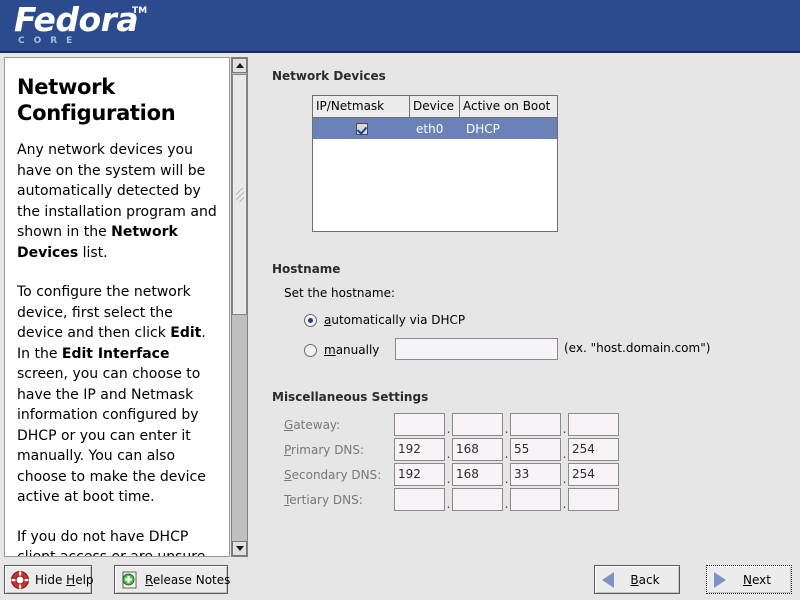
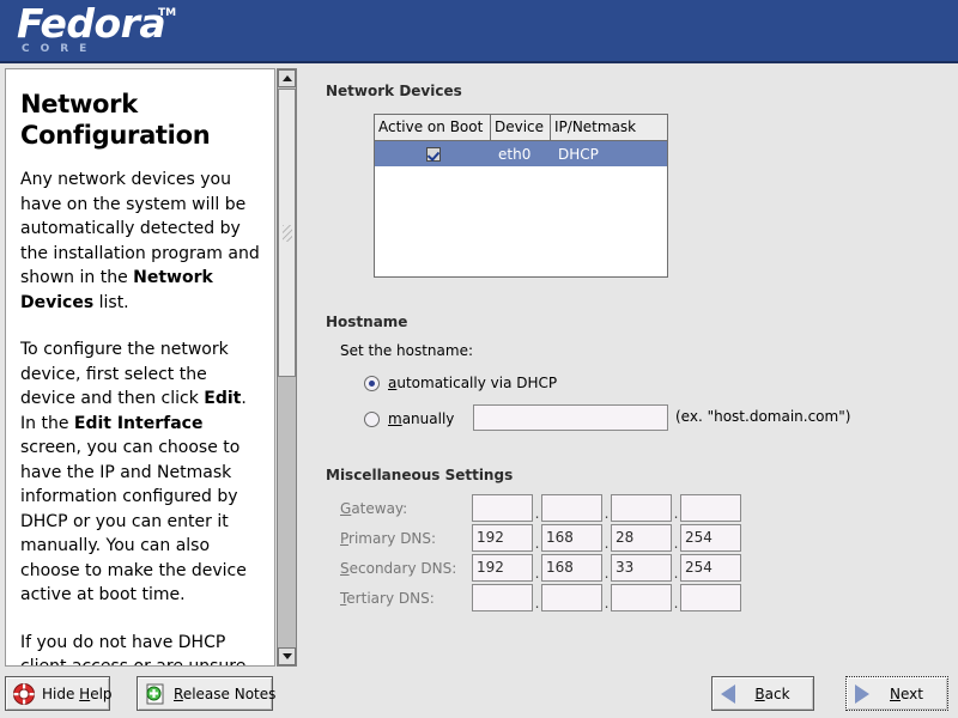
  Fedora
  TM
  CORE
  Network Configuration
  Any network devices you have on the system will be automatically detected by the installation program and shown in the Network Devices list.
  To configure the network device, first select the device and then click Edit. In the Edit Interface screen, you can choose to have the IP and Netmask information configured by DHCP or you can enter it manually. You can also choose to make the device active at boot time.
  Network Devices
- IP/Netmask
+ Active on Boot
  Device
- Active on Boot
+ IP/Netmask
  eth0
  DHCP
  Hostname
  Set the hostname:
  automatically via DHCP
  manually
  (ex. "host.domain.com")
  Miscellaneous Settings
  Gateway:
  .
  .
  .
  Primary DNS:
  192
  .
  168
  .
- 55
+ 28
  .
  254
  Secondary DNS:
  192
  .
  168
  .
  33
  .
  254
  Tertiary DNS:
  .
  .
  .
  Hide Help
  Release Notes
  Back
  Next
